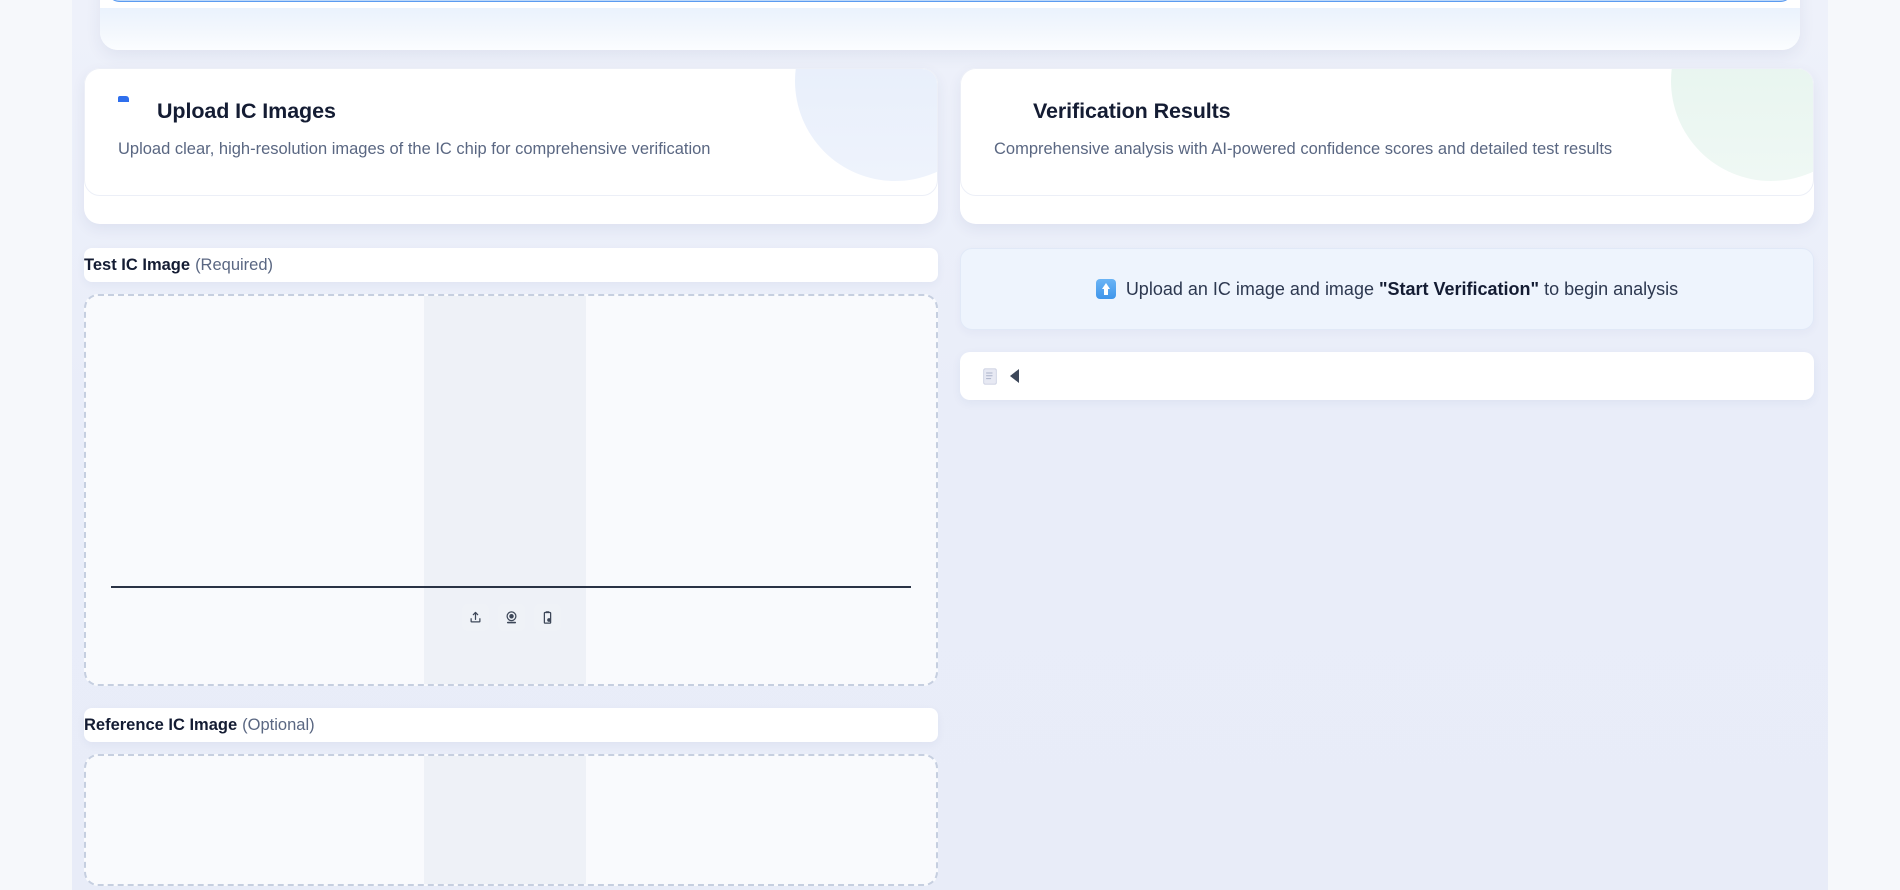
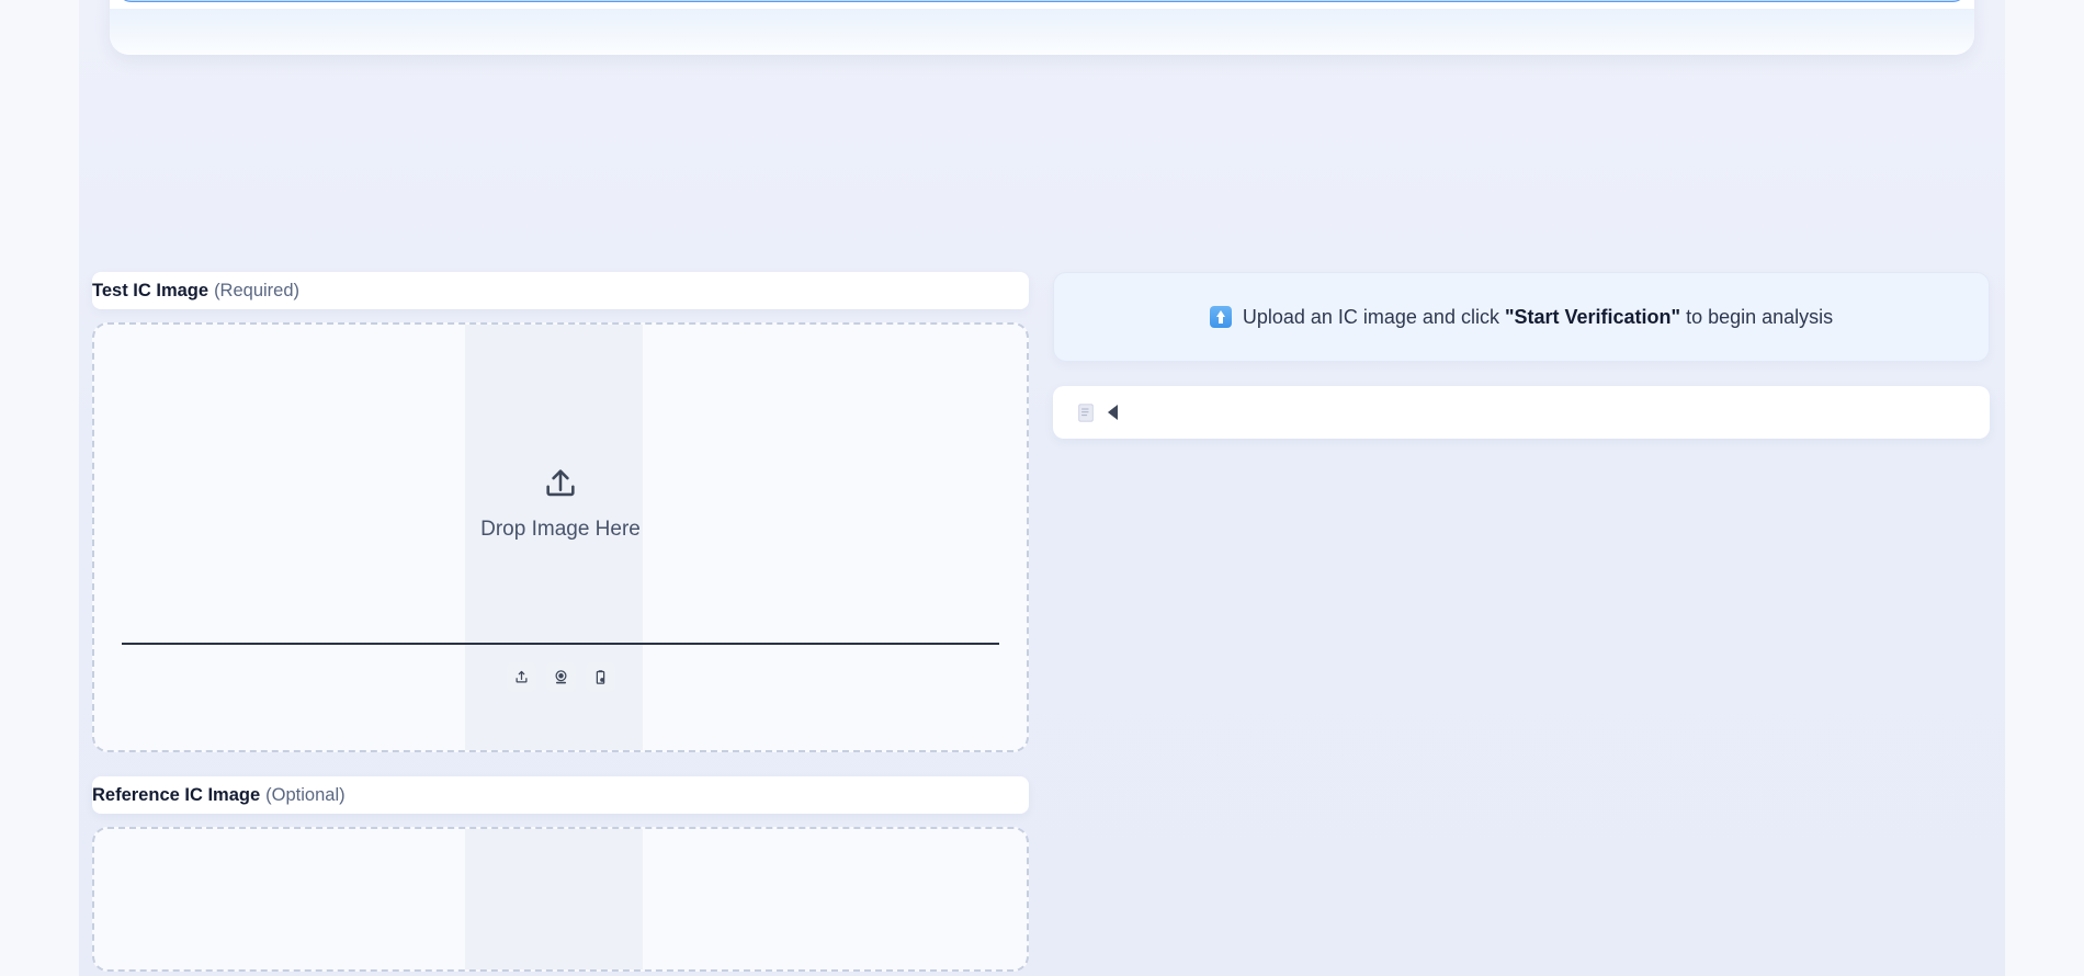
- Upload IC Images
- Upload clear, high-resolution images of the IC chip for comprehensive verification
- Verification Results
- Comprehensive analysis with AI-powered confidence scores and detailed test results
  Test IC Image
  (Required)
+ Drop Image Here
  Reference IC Image
  (Optional)
- Upload an IC image and image "Start Verification" to begin analysis
+ Upload an IC image and click "Start Verification" to begin analysis
